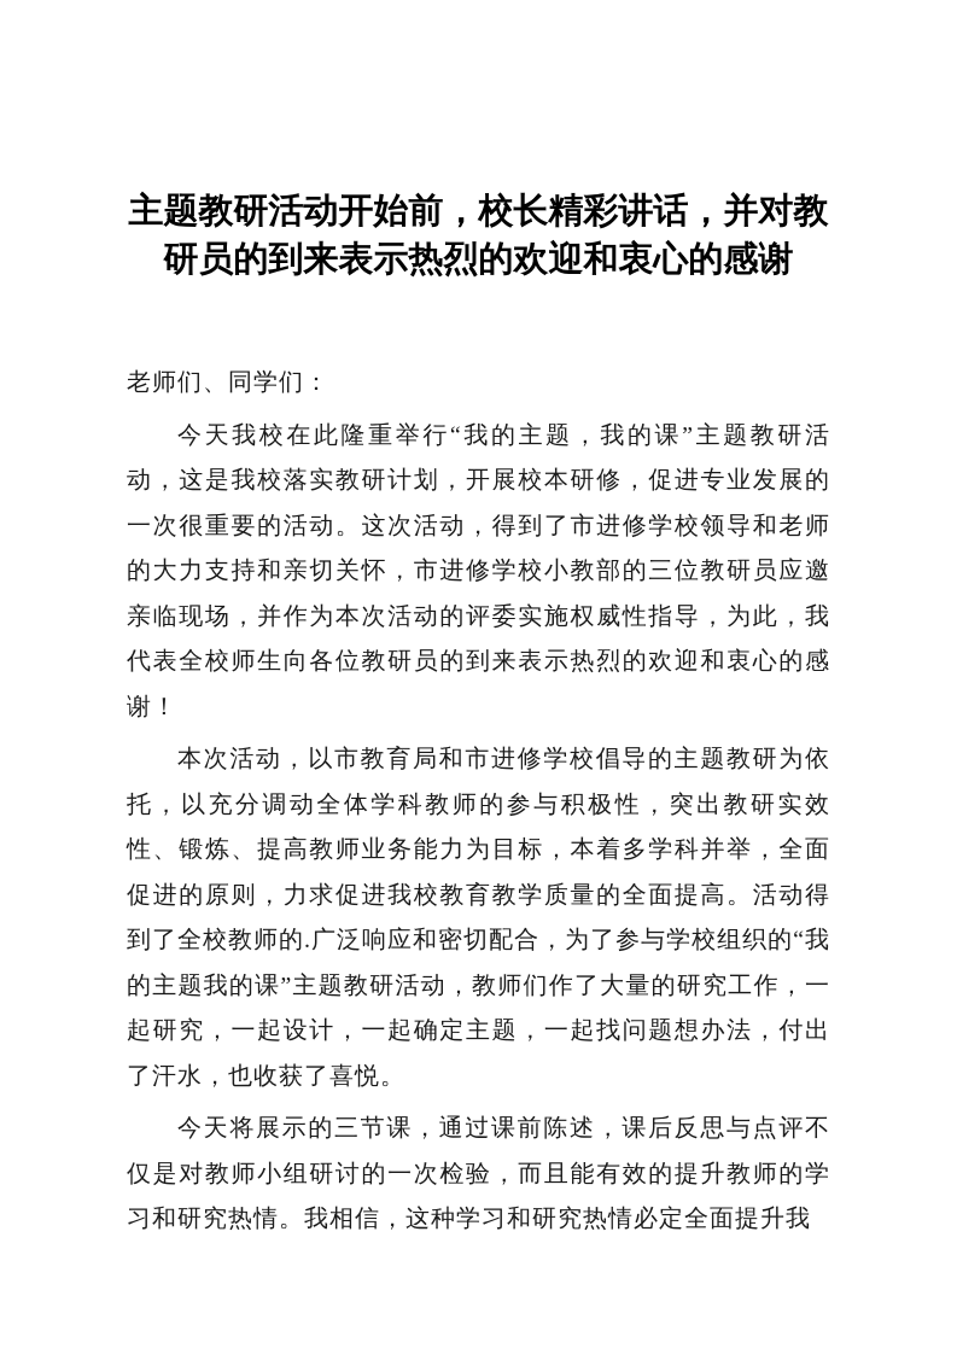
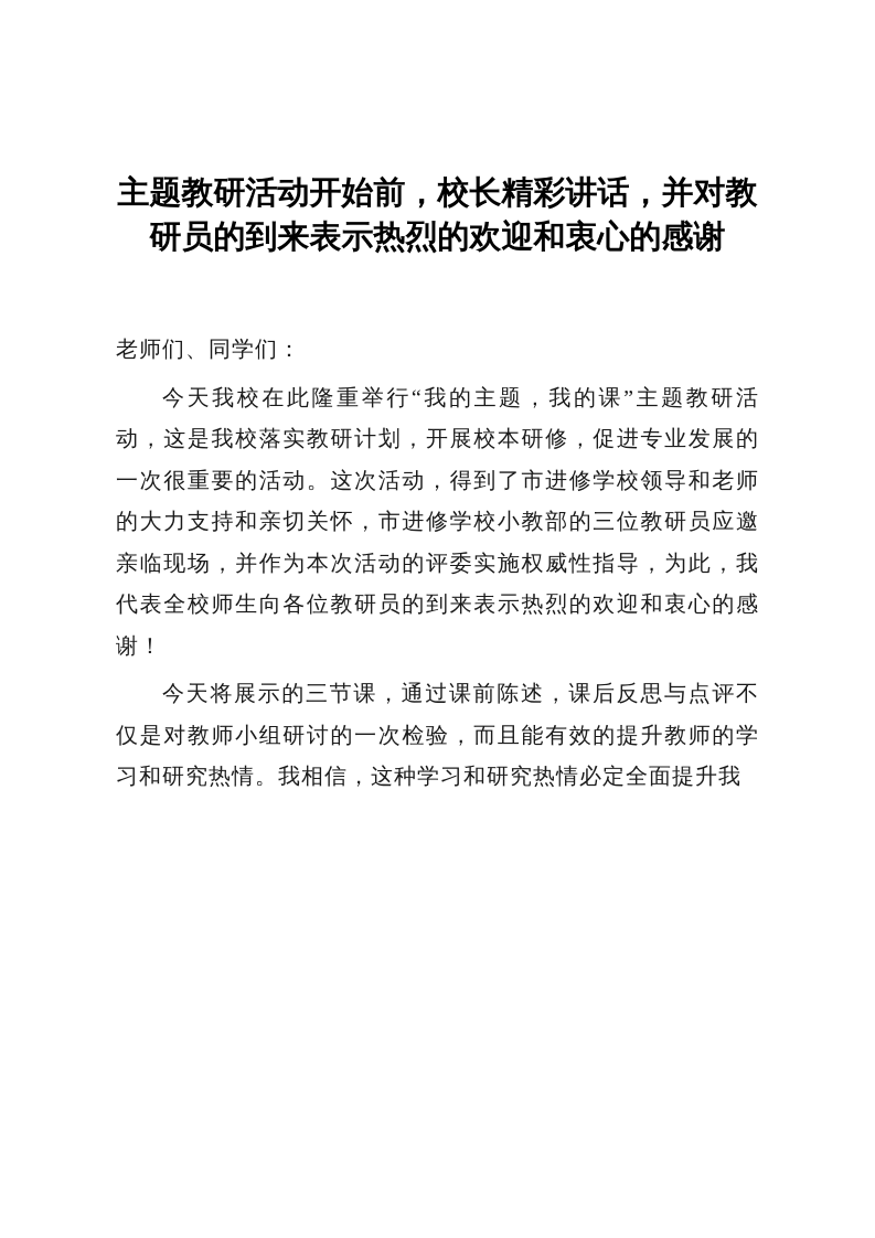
  主题教研活动开始前，校长精彩讲话，并对教研员的到来表示热烈的欢迎和衷心的感谢
  老师们、同学们：
  今天我校在此隆重举行“我的主题，我的课”主题教研活动，这是我校落实教研计划，开展校本研修，促进专业发展的一次很重要的活动。这次活动，得到了市进修学校领导和老师的大力支持和亲切关怀，市进修学校小教部的三位教研员应邀亲临现场，并作为本次活动的评委实施权威性指导，为此，我代表全校师生向各位教研员的到来表示热烈的欢迎和衷心的感谢！
- 本次活动，以市教育局和市进修学校倡导的主题教研为依托，以充分调动全体学科教师的参与积极性，突出教研实效性、锻炼、提高教师业务能力为目标，本着多学科并举，全面促进的原则，力求促进我校教育教学质量的全面提高。活动得到了全校教师的.广泛响应和密切配合，为了参与学校组织的“我的主题我的课”主题教研活动，教师们作了大量的研究工作，一起研究，一起设计，一起确定主题，一起找问题想办法，付出了汗水，也收获了喜悦。
  今天将展示的三节课，通过课前陈述，课后反思与点评不仅是对教师小组研讨的一次检验，而且能有效的提升教师的学习和研究热情。我相信，这种学习和研究热情必定全面提升我
